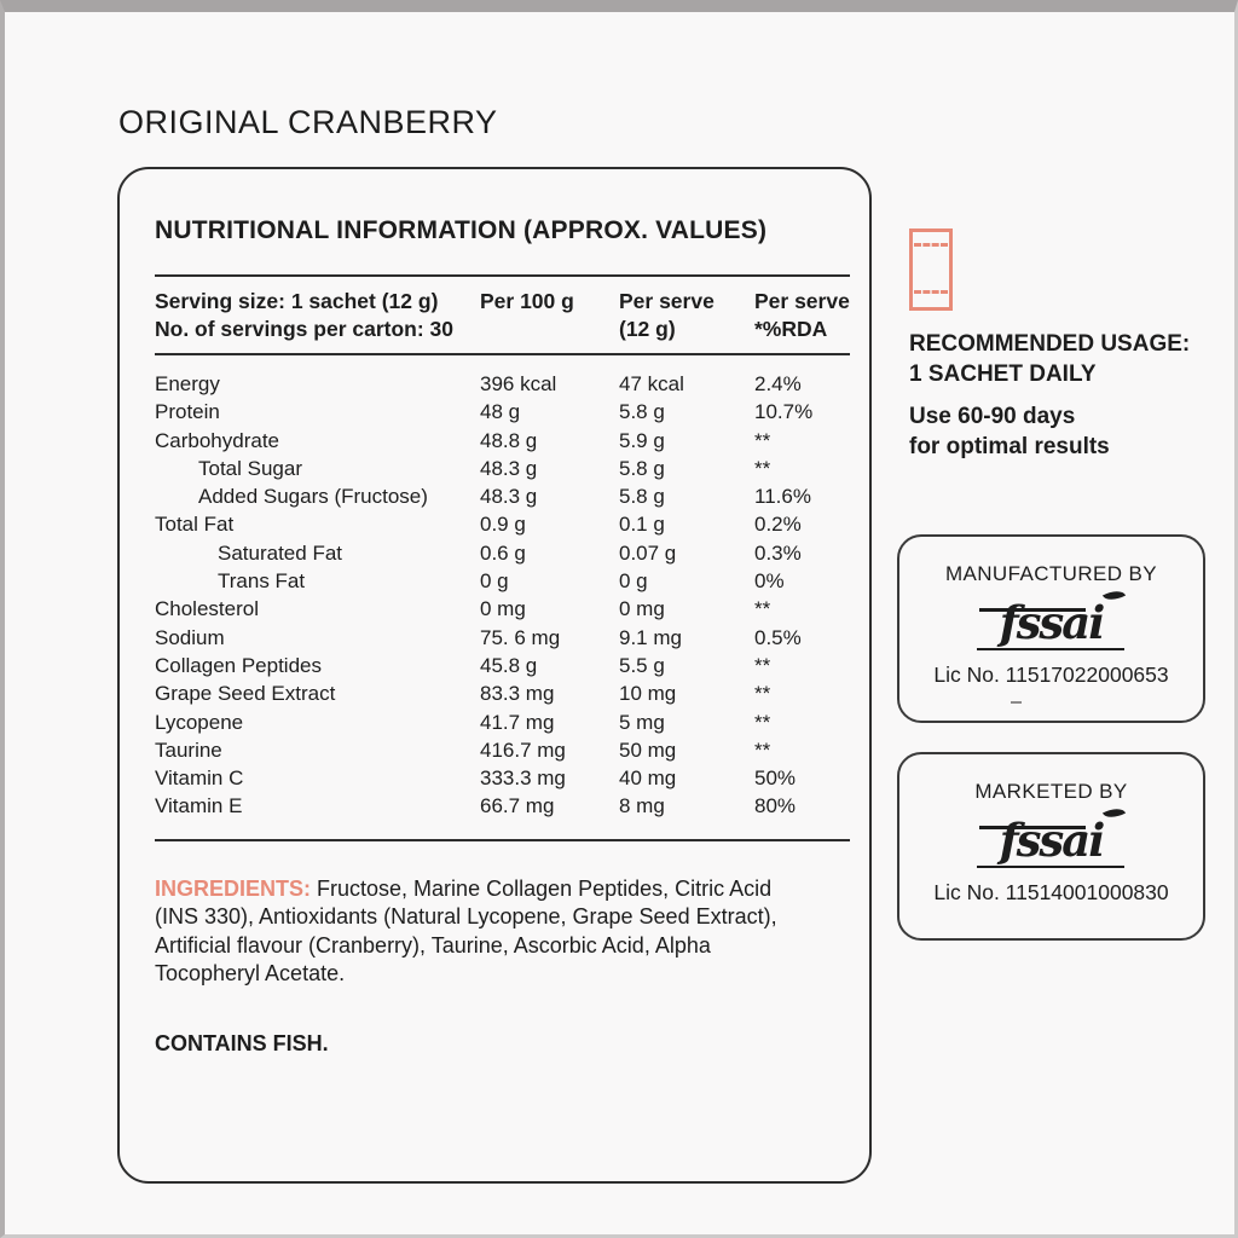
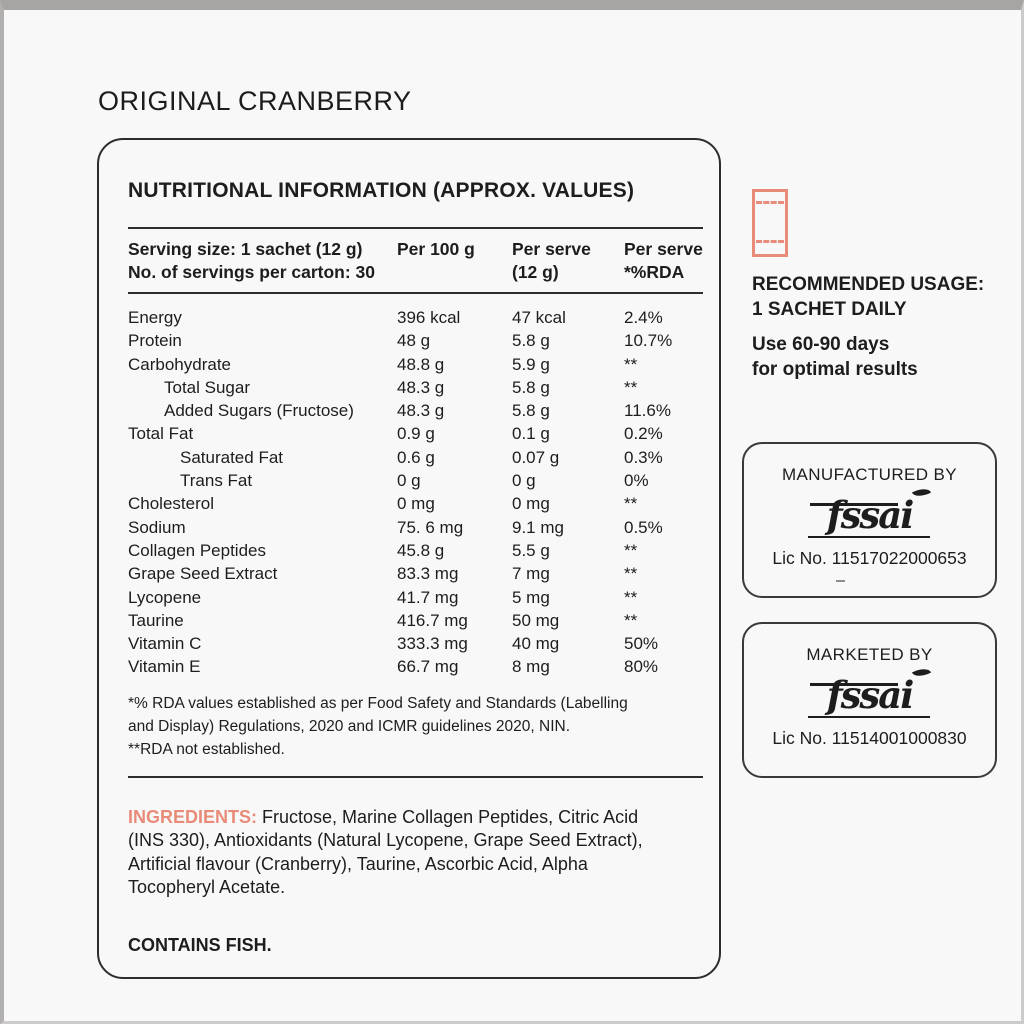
  ORIGINAL CRANBERRY
  NUTRITIONAL INFORMATION (APPROX. VALUES)
  Serving size: 1 sachet (12 g)
  No. of servings per carton: 30
  Per 100 g
  Per serve
  (12 g)
  Per serve
  *%RDA
  Energy
  396 kcal
  47 kcal
  2.4%
  Protein
  48 g
  5.8 g
  10.7%
  Carbohydrate
  48.8 g
  5.9 g
  **
  Total Sugar
  48.3 g
  5.8 g
  **
  Added Sugars (Fructose)
  48.3 g
  5.8 g
  11.6%
  Total Fat
  0.9 g
  0.1 g
  0.2%
  Saturated Fat
  0.6 g
  0.07 g
  0.3%
  Trans Fat
  0 g
  0 g
  0%
  Cholesterol
  0 mg
  0 mg
  **
  Sodium
  75. 6 mg
  9.1 mg
  0.5%
  Collagen Peptides
  45.8 g
  5.5 g
  **
  Grape Seed Extract
  83.3 mg
- 10 mg
+ 7 mg
  **
  Lycopene
  41.7 mg
  5 mg
  **
  Taurine
  416.7 mg
  50 mg
  **
  Vitamin C
  333.3 mg
  40 mg
  50%
  Vitamin E
  66.7 mg
  8 mg
  80%
+ *% RDA values established as per Food Safety and Standards (Labelling
+ and Display) Regulations, 2020 and ICMR guidelines 2020, NIN.
+ **RDA not established.
  INGREDIENTS: Fructose, Marine Collagen Peptides, Citric Acid (INS 330), Antioxidants (Natural Lycopene, Grape Seed Extract), Artificial flavour (Cranberry), Taurine, Ascorbic Acid, Alpha Tocopheryl Acetate.
  CONTAINS FISH.
  RECOMMENDED USAGE:
  1 SACHET DAILY
  Use 60-90 days
  for optimal results
  MANUFACTURED BY
  fssai
  Lic No. 11517022000653
  MARKETED BY
  fssai
  Lic No. 11514001000830
